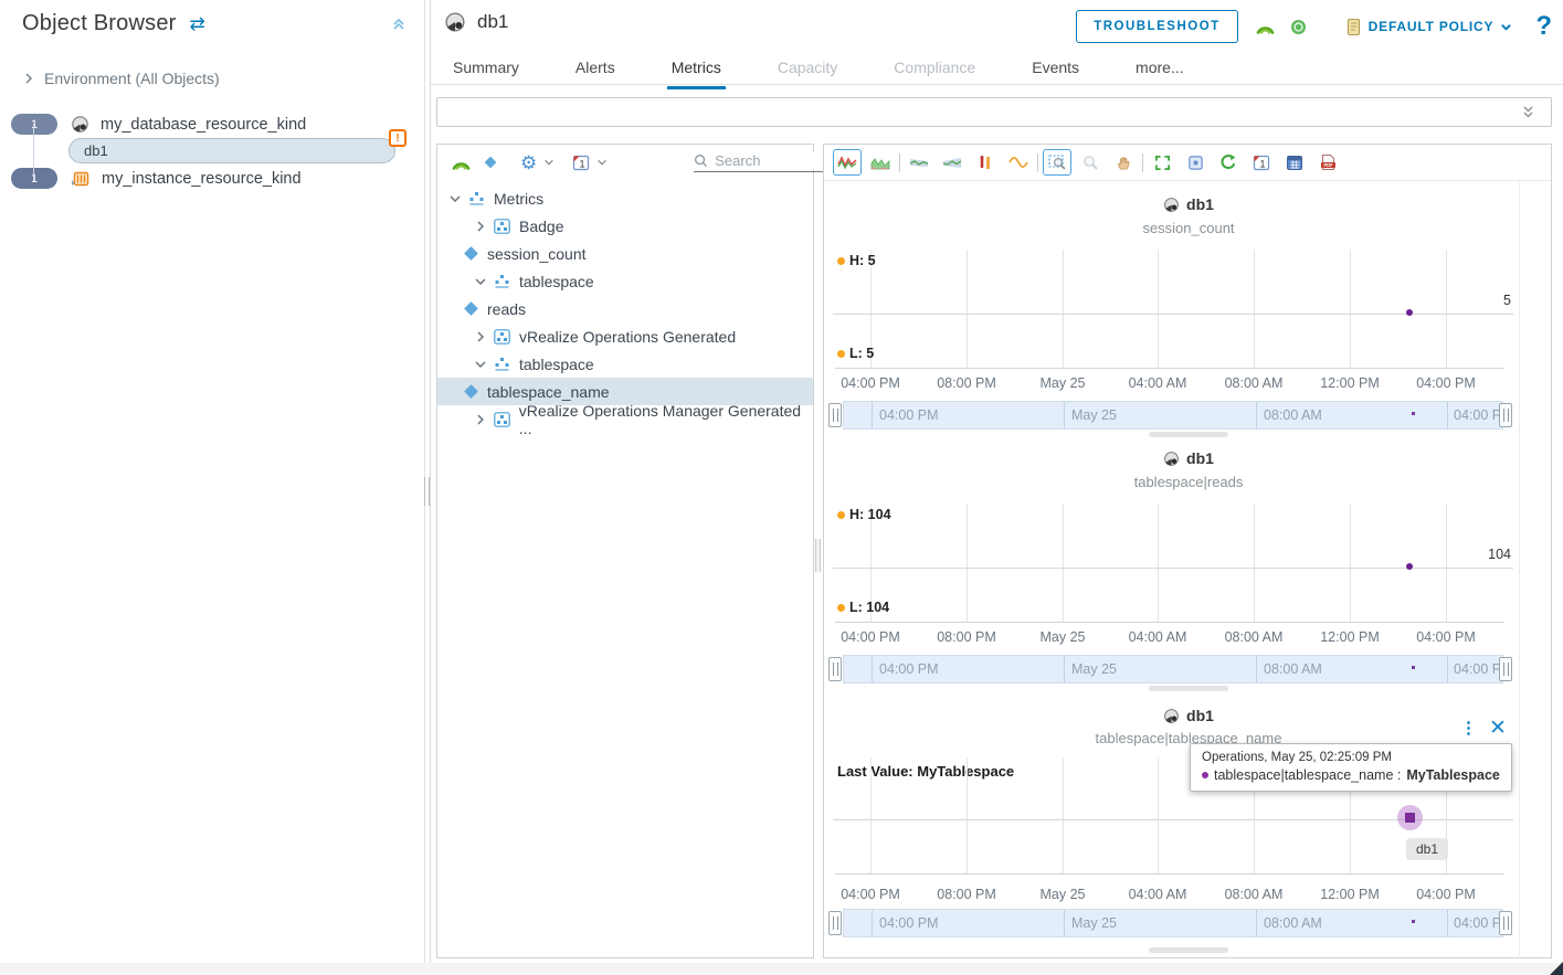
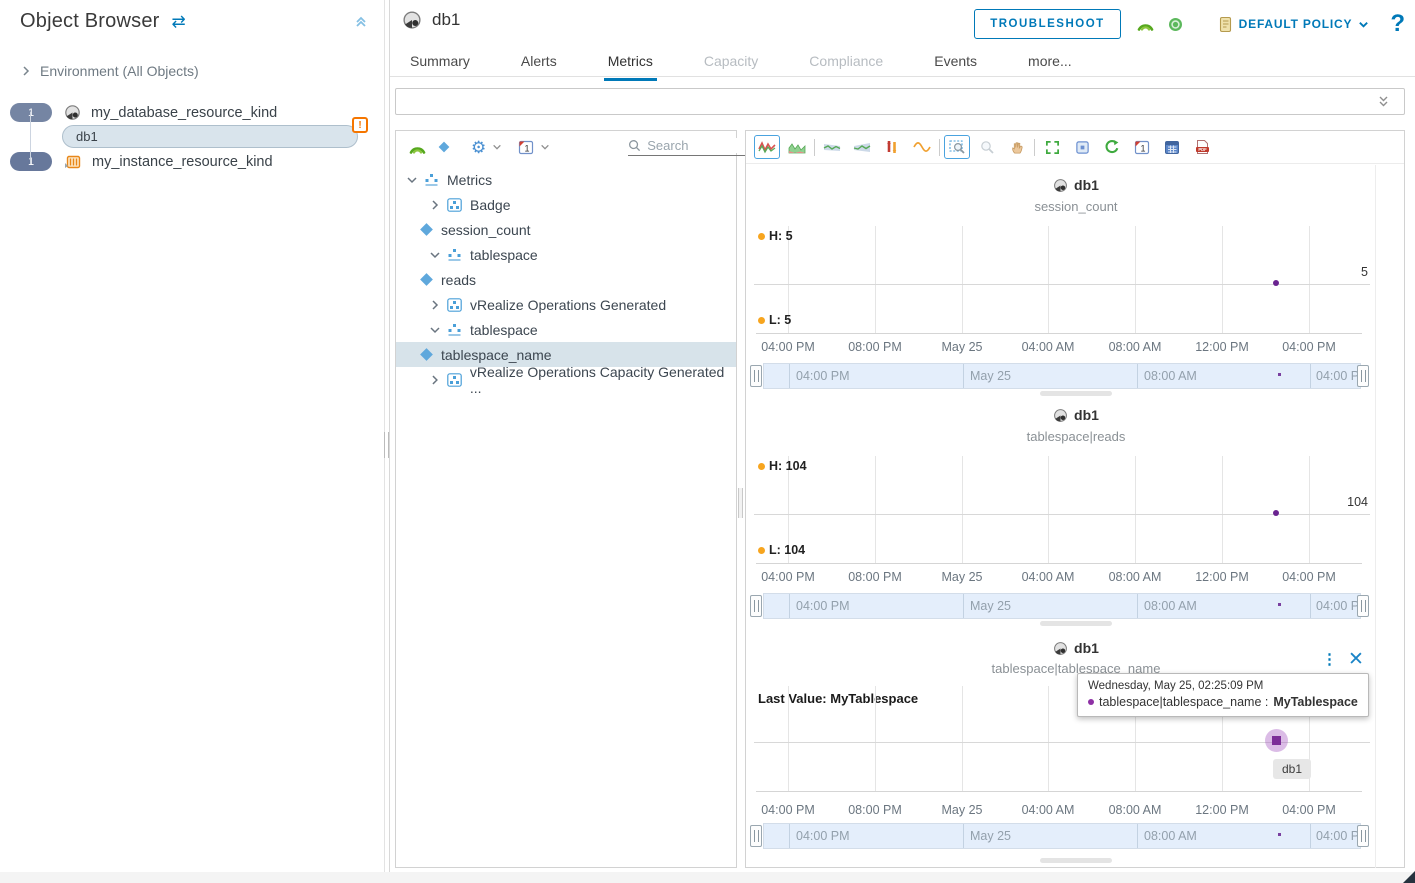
  Object Browser
  ⇄
  Environment (All Objects)
  1
  my_database_resource_kind
  db1
  !
  1
  my_instance_resource_kind
  db1
  TROUBLESHOOT
  DEFAULT POLICY
  ?
  Summary
  Alerts
  Metrics
  Capacity
  Compliance
  Events
  more...
  ⚙
  1
  Search
  Metrics
  Badge
  session_count
  tablespace
  reads
  vRealize Operations Generated
  tablespace
  tablespace_name
- vRealize Operations Manager Generated ...
+ vRealize Operations Capacity Generated ...
  1
  db1
  session_count
  H: 5
  L: 5
  5
  04:00 PM
  08:00 PM
  May 25
  04:00 AM
  08:00 AM
  12:00 PM
  04:00 PM
  04:00 PM
  May 25
  08:00 AM
  04:00 P
  db1
  tablespace|reads
  H: 104
  L: 104
  104
  04:00 PM
  08:00 PM
  May 25
  04:00 AM
  08:00 AM
  12:00 PM
  04:00 PM
  04:00 PM
  May 25
  08:00 AM
  04:00 P
  db1
  tablespace|tablespace_name
  ⋮
  ✕
  Last Value: MyTablespace
- Operations, May 25, 02:25:09 PM
+ Wednesday, May 25, 02:25:09 PM
  tablespace|tablespace_name :
  MyTablespace
  db1
  04:00 PM
  08:00 PM
  May 25
  04:00 AM
  08:00 AM
  12:00 PM
  04:00 PM
  04:00 PM
  May 25
  08:00 AM
  04:00 P
